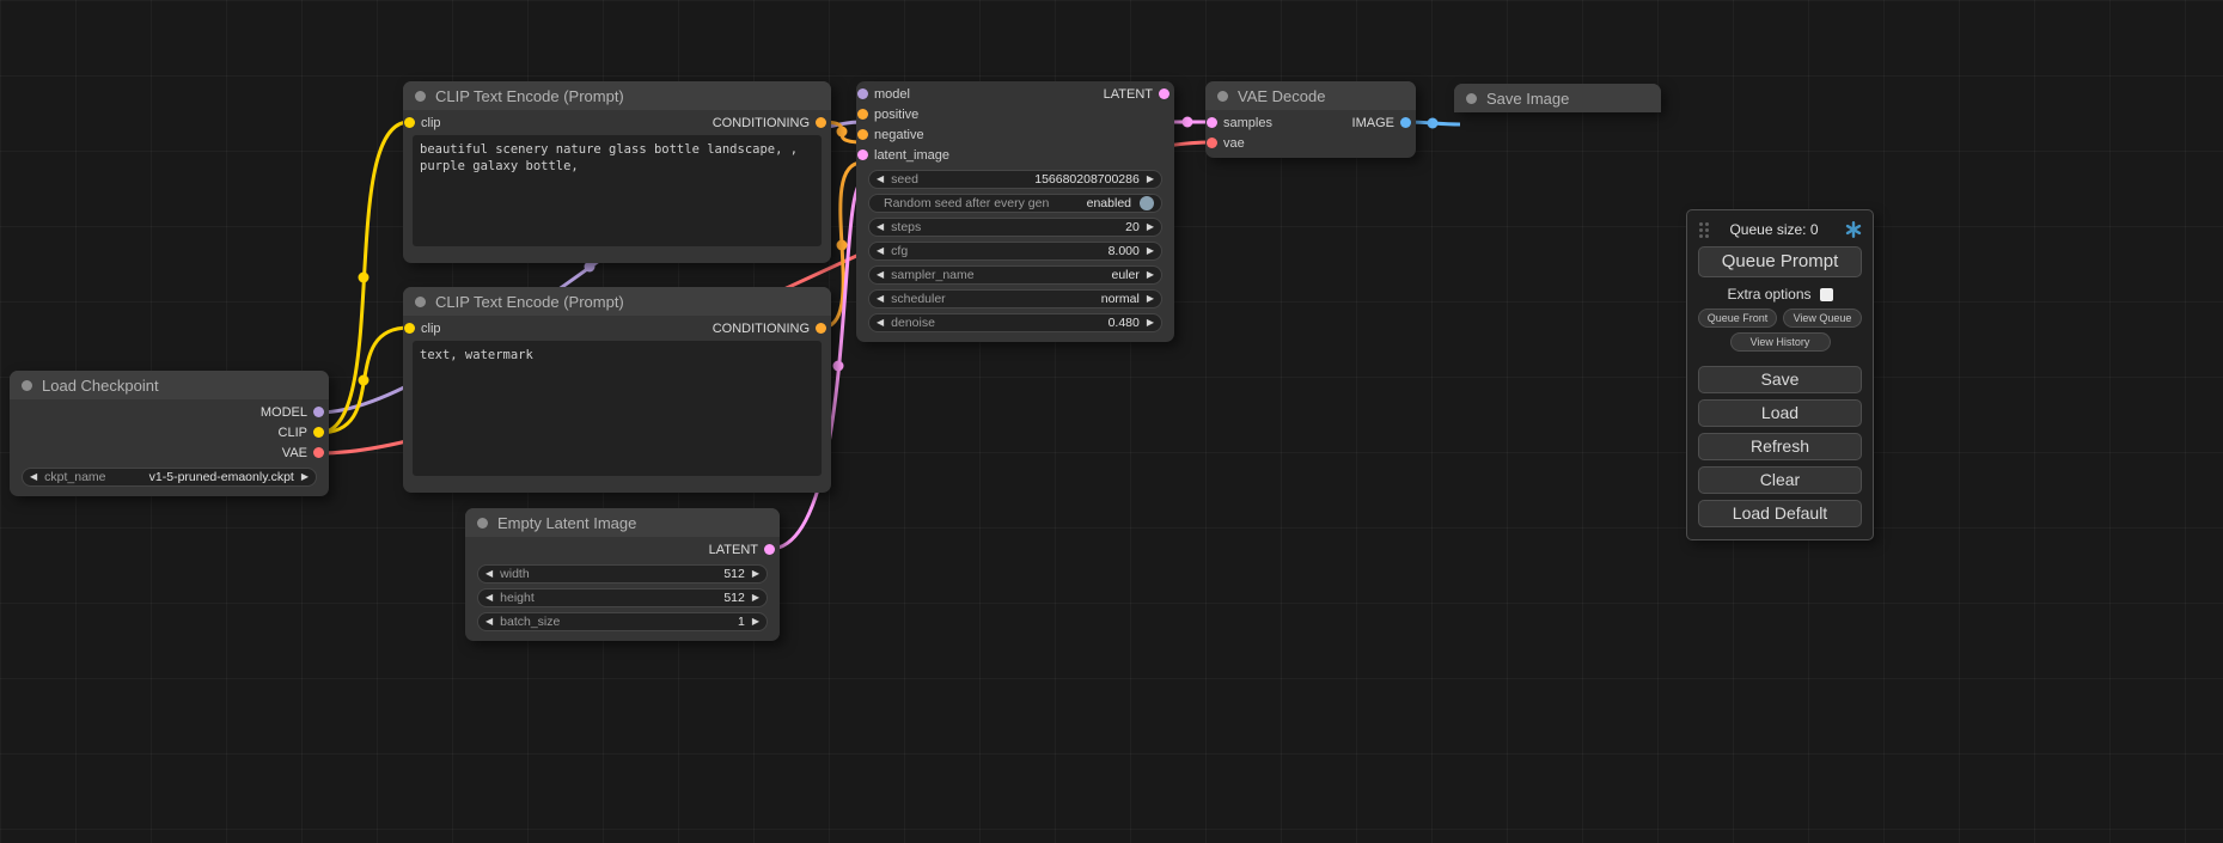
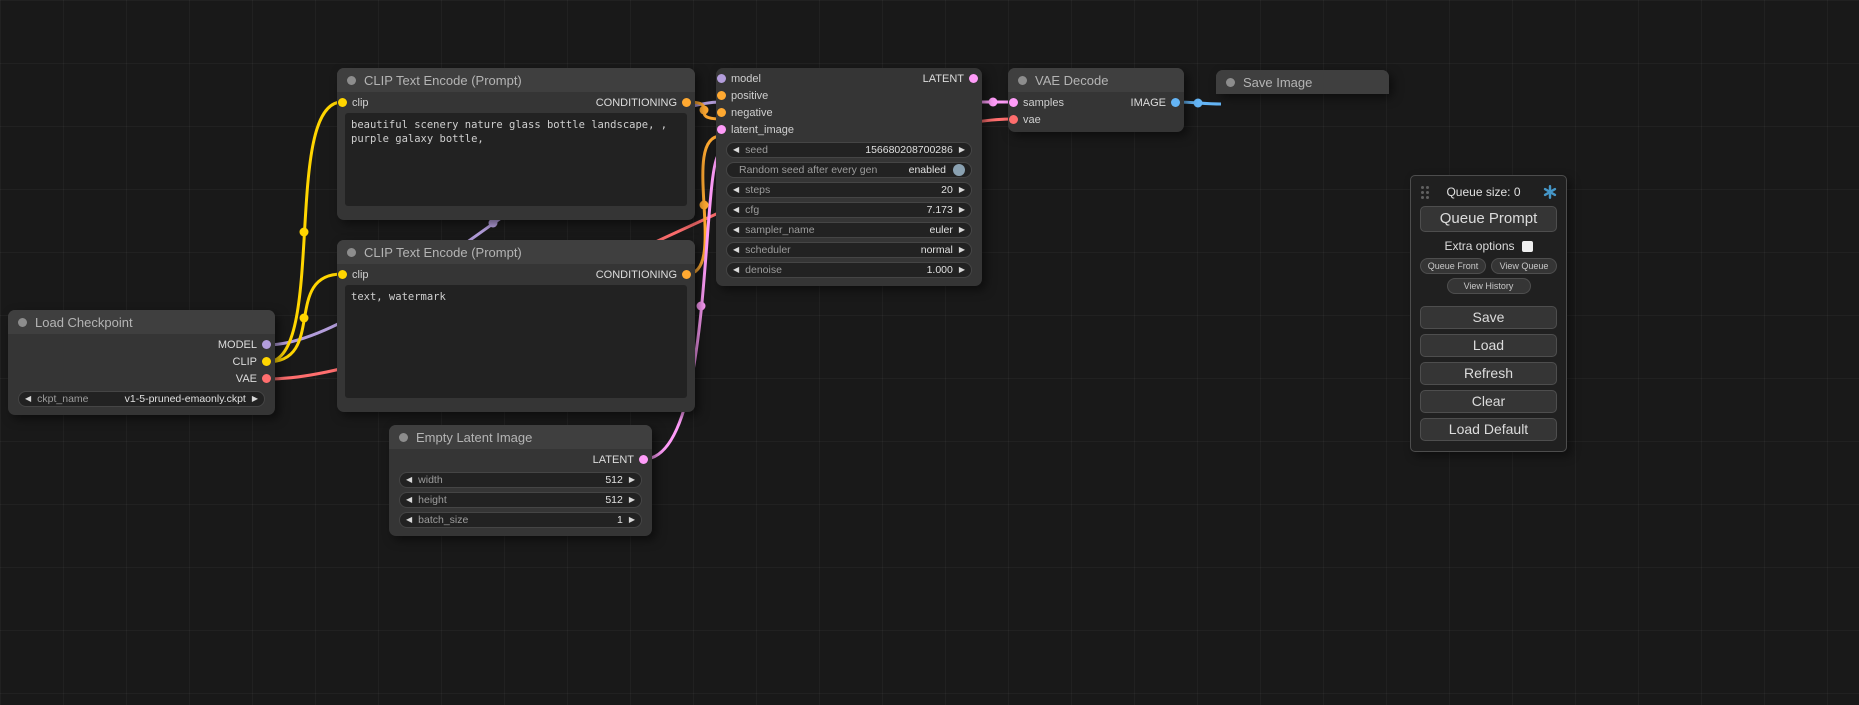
  Load Checkpoint
  MODEL
  CLIP
  VAE
  ◀
  ckpt_name
  v1-5-pruned-emaonly.ckpt
  ▶
  CLIP Text Encode (Prompt)
  clip
  CONDITIONING
  CLIP Text Encode (Prompt)
  clip
  CONDITIONING
  text, watermark
  model
  LATENT
  positive
  negative
  latent_image
  ◀
  seed
  156680208700286
  ▶
  Random seed after every gen
  enabled
  ◀
  steps
  20
  ▶
  ◀
  cfg
- 8.000
+ 7.173
  ▶
  ◀
  sampler_name
  euler
  ▶
  ◀
  scheduler
  normal
  ▶
  ◀
  denoise
- 0.480
+ 1.000
  ▶
  VAE Decode
  samples
  IMAGE
  vae
  Save Image
  Empty Latent Image
  LATENT
  ◀
  width
  512
  ▶
  ◀
  height
  512
  ▶
  ◀
  batch_size
  1
  ▶
  Queue size: 0
  Queue Prompt
  Extra options
  Queue Front
  View Queue
  View History
  Save
  Load
  Refresh
  Clear
  Load Default
